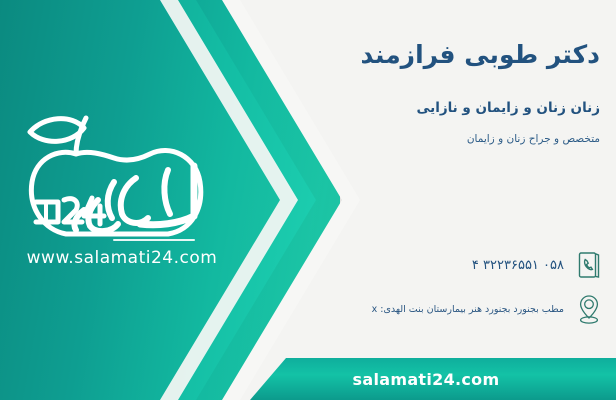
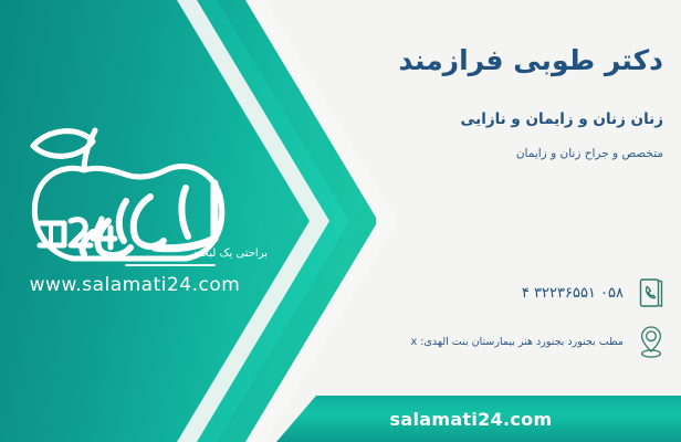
+ براحتی یک لبخند
  www.salamati24.com
  دکتر طوبی فرازمند
  زنان زنان و زایمان و نازایی
  متخصص و جراح زنان و زایمان
  ۰۵۸ ۳۲۲۳۶۵۵۱ ۴
  مطب بجنورد بجنورد هنر بیمارستان بنت الهدی: x
  salamati24.com
